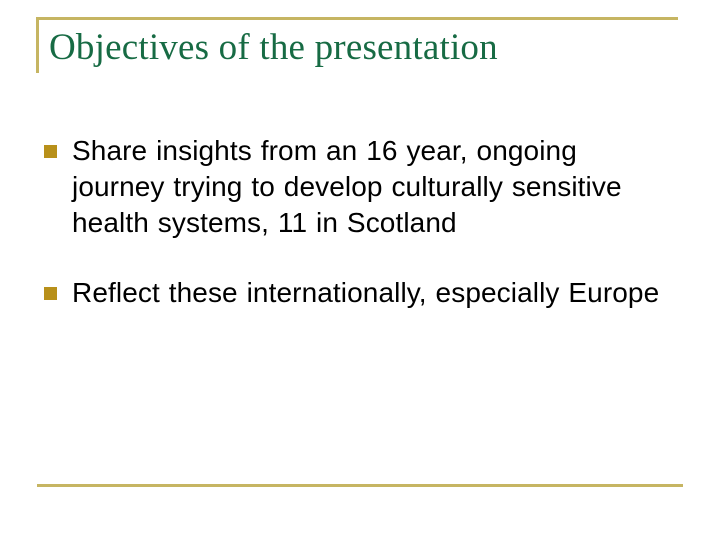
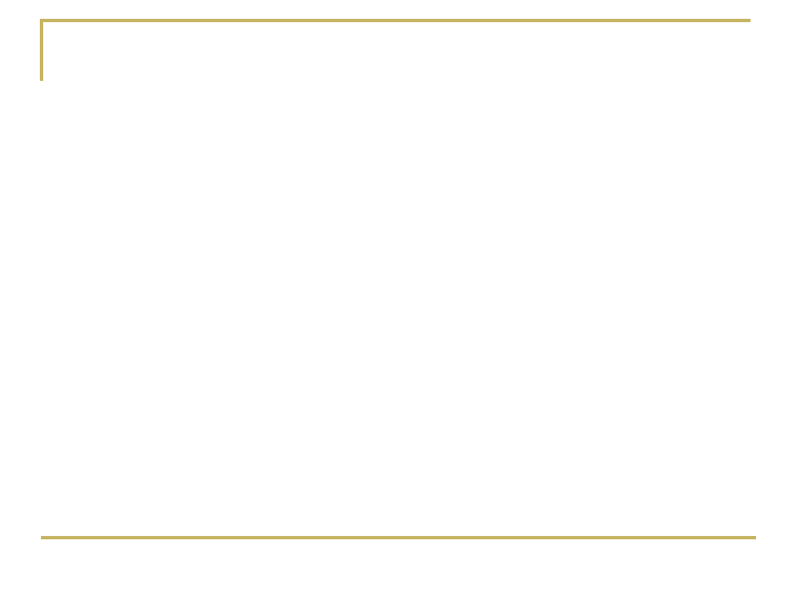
- Objectives of the presentation
- Share insights from an 16 year, ongoing journey trying to develop culturally sensitive health systems, 11 in Scotland
- Reflect these internationally, especially Europe
